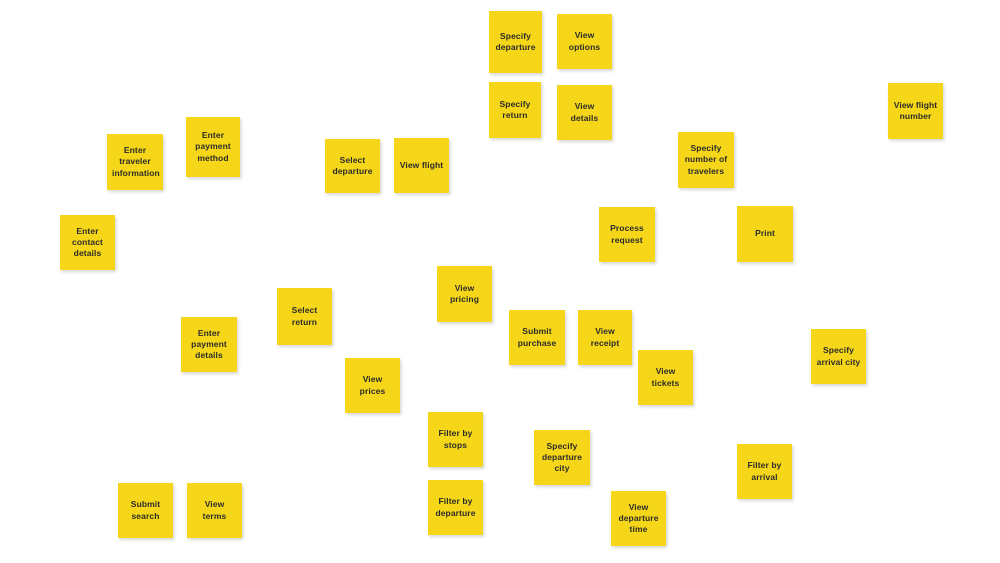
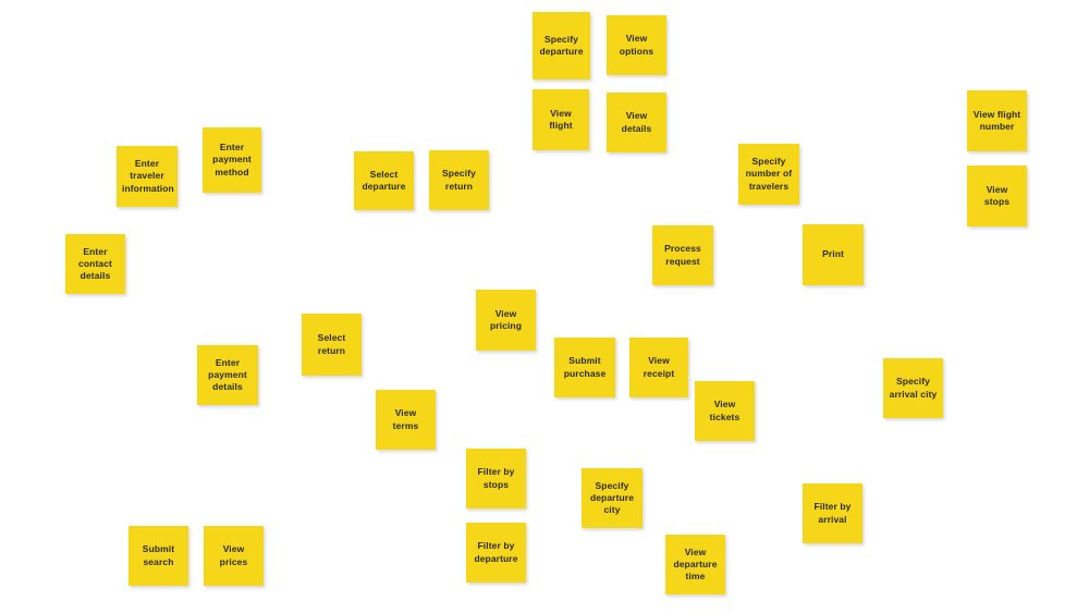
  Specify departure
  View options
  View flight number
- Specify return
+ View flight
  View details
  Enter payment method
  Enter traveler information
  Select departure
- View flight
+ Specify return
  Specify number of travelers
+ View stops
  Process request
  Print
  Enter contact details
  View pricing
  Select return
  Submit purchase
  View receipt
  Enter payment details
  Specify arrival city
  View tickets
- View prices
+ View terms
  Filter by stops
  Specify departure city
  Filter by arrival
  Filter by departure
  View departure time
  Submit search
- View terms
+ View prices
